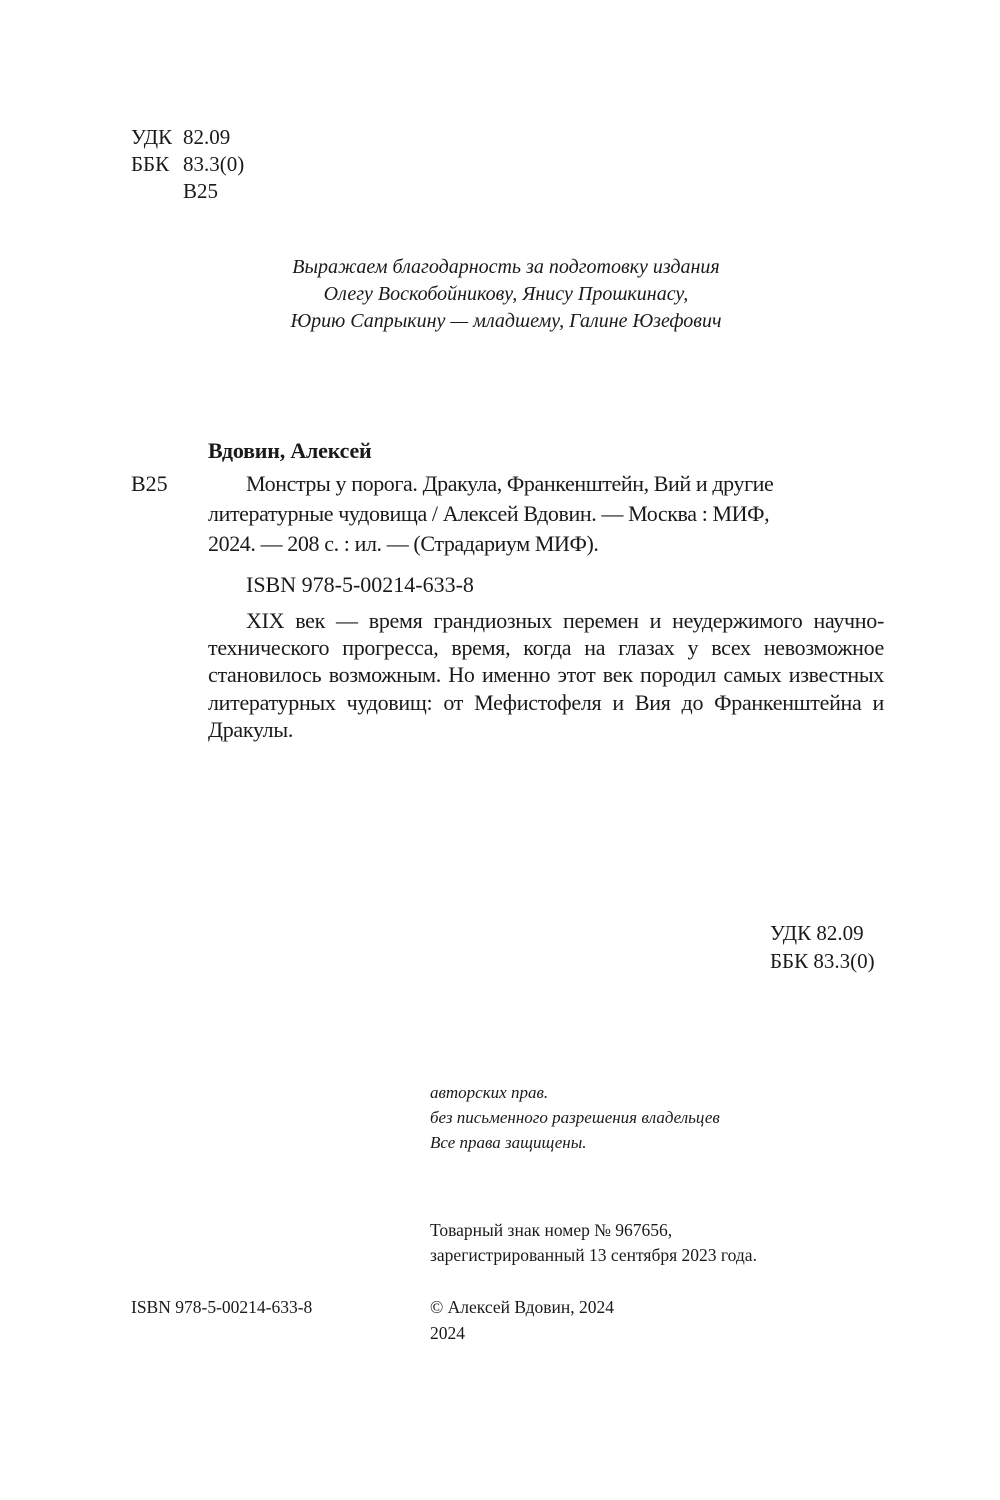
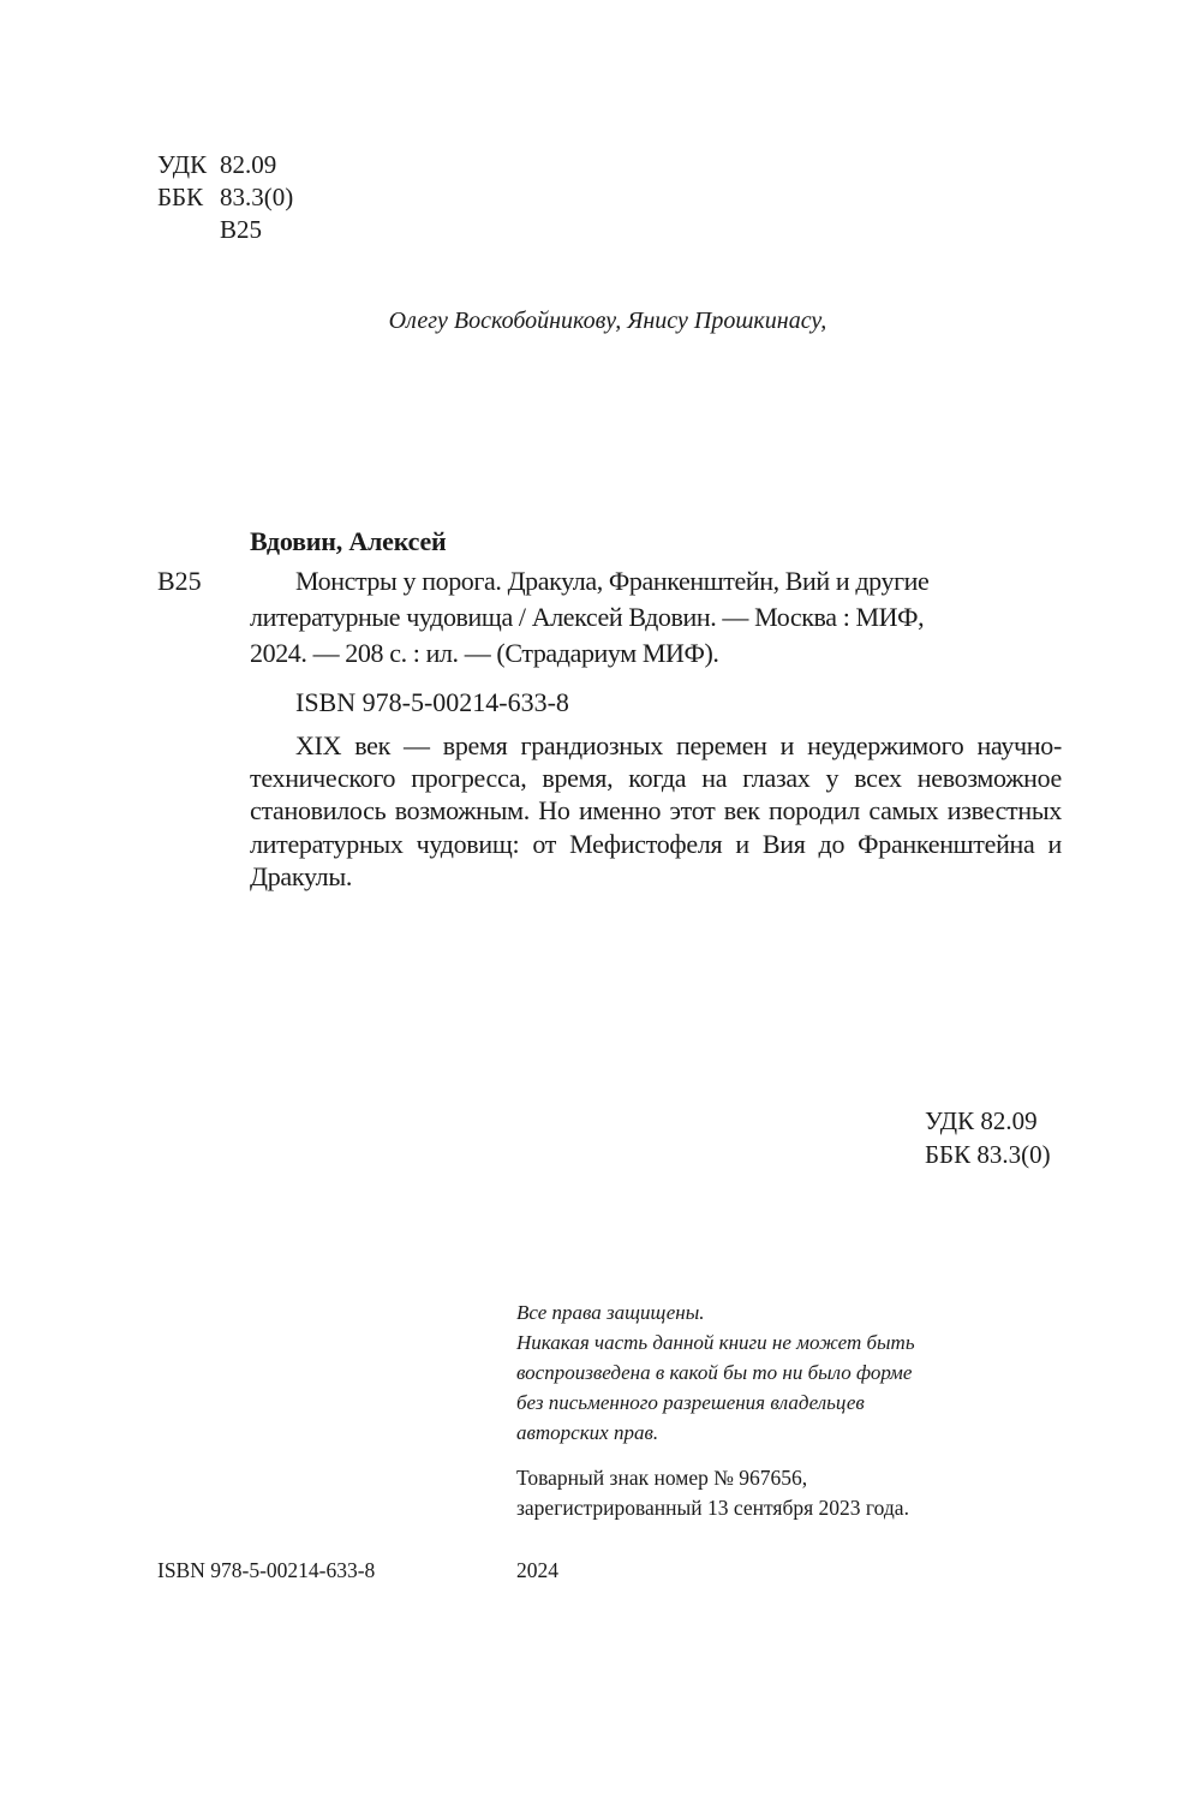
  УДК 82.09
  ББК 83.3(0)
  В25
- Выражаем благодарность за подготовку издания
  Олегу Воскобойникову, Янису Прошкинасу,
- Юрию Сапрыкину — младшему, Галине Юзефович
  Вдовин, Алексей
  В25
  Монстры у порога. Дракула, Франкенштейн, Вий и другие
  литературные чудовища / Алексей Вдовин. — Москва : МИФ,
  2024. — 208 с. : ил. — (Страдариум МИФ).
  ISBN 978-5-00214-633-8
  XIX век — время грандиозных перемен и неудержимого научно-технического прогресса, время, когда на глазах у всех невозможное становилось возможным. Но именно этот век породил самых известных литературных чудовищ: от Мефистофеля и Вия до Франкенштейна и Дракулы.
  УДК 82.09
  ББК 83.3(0)
- авторских прав.
+ Все права защищены.
+ Никакая часть данной книги не может быть
+ воспроизведена в какой бы то ни было форме
  без письменного разрешения владельцев
- Все права защищены.
+ авторских прав.
  Товарный знак номер № 967656,
  зарегистрированный 13 сентября 2023 года.
  ISBN 978-5-00214-633-8
- © Алексей Вдовин, 2024
  2024
